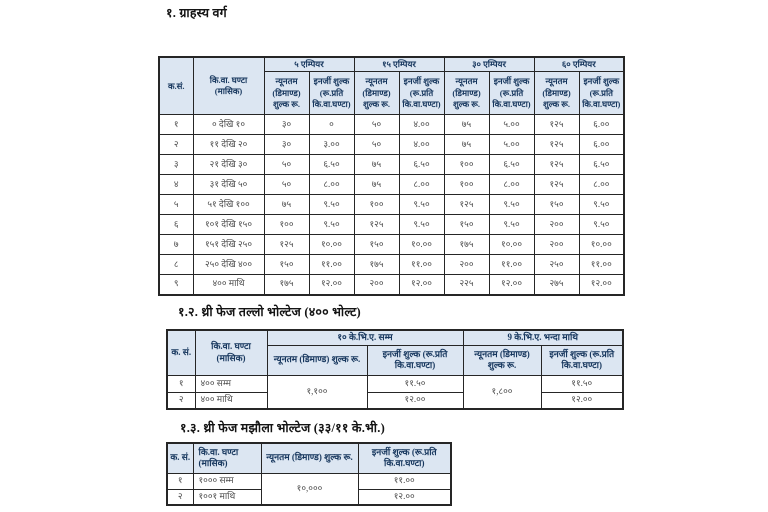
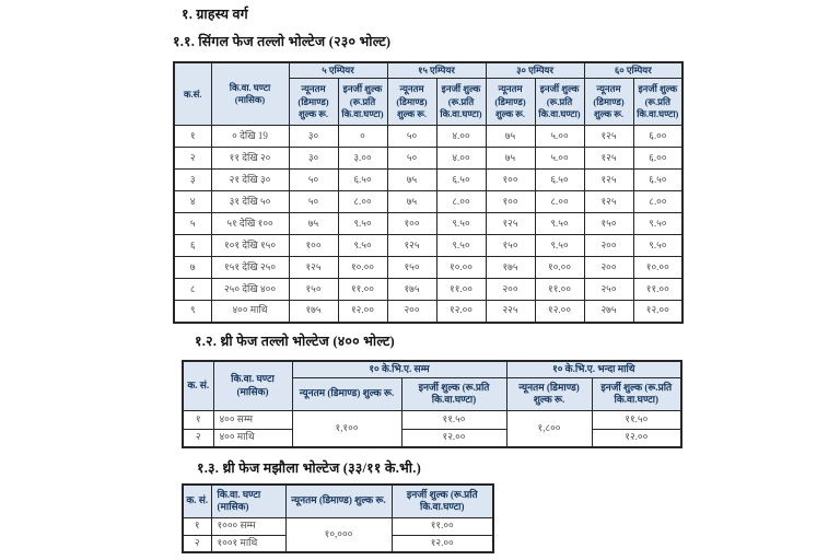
  १. ग्राहस्य वर्ग
+ १.१. सिंगल फेज तल्लो भोल्टेज (२३० भोल्ट)
  क.सं.	कि.वा. घण्टा (मासिक)	५ एम्पियर	१५ एम्पियर	३० एम्पियर	६० एम्पियर
  न्यूनतम (डिमाण्ड) शुल्क रू.	इनर्जी शुल्क (रू.प्रति कि.वा.घण्टा)	न्यूनतम (डिमाण्ड) शुल्क रू.	इनर्जी शुल्क (रू.प्रति कि.वा.घण्टा)	न्यूनतम (डिमाण्ड) शुल्क रू.	इनर्जी शुल्क (रू.प्रति कि.वा.घण्टा)	न्यूनतम (डिमाण्ड) शुल्क रू.	इनर्जी शुल्क (रू.प्रति कि.वा.घण्टा)
- १	० देखि १०	३०	०	५०	४.००	७५	५.००	१२५	६.००
+ १	० देखि 19	३०	०	५०	४.००	७५	५.००	१२५	६.००
  २	११ देखि २०	३०	३.००	५०	४.००	७५	५.००	१२५	६.००
  ३	२१ देखि ३०	५०	६.५०	७५	६.५०	१००	६.५०	१२५	६.५०
  ४	३१ देखि ५०	५०	८.००	७५	८.००	१००	८.००	१२५	८.००
  ५	५१ देखि १००	७५	९.५०	१००	९.५०	१२५	९.५०	१५०	९.५०
  ६	१०१ देखि १५०	१००	९.५०	१२५	९.५०	१५०	९.५०	२००	९.५०
  ७	१५१ देखि २५०	१२५	१०.००	१५०	१०.००	१७५	१०.००	२००	१०.००
  ८	२५० देखि ४००	१५०	११.००	१७५	११.००	२००	११.००	२५०	११.००
  ९	४०० माथि	१७५	१२.००	२००	१२.००	२२५	१२.००	२७५	१२.००
  १.२. थ्री फेज तल्लो भोल्टेज (४०० भोल्ट)
- क. सं.	कि.वा. घण्टा (मासिक)	१० के.भि.ए. सम्म	9 के.भि.ए. भन्दा माथि
+ क. सं.	कि.वा. घण्टा (मासिक)	१० के.भि.ए. सम्म	१० के.भि.ए. भन्दा माथि
  न्यूनतम (डिमाण्ड) शुल्क रू.	इनर्जी शुल्क (रू.प्रति कि.वा.घण्टा)	न्यूनतम (डिमाण्ड) शुल्क रू.	इनर्जी शुल्क (रू.प्रति कि.वा.घण्टा)
  १	४०० सम्म	१,१००	११.५०	१,८००	११.५०
  २	४०० माथि	१२.००	१२.००
  १.३. थ्री फेज मझौला भोल्टेज (३३/११ के.भी.)
  क. सं.	कि.वा. घण्टा (मासिक)	न्यूनतम (डिमाण्ड) शुल्क रू.	इनर्जी शुल्क (रू.प्रति कि.वा.घण्टा)
  १	१००० सम्म	१०,०००	११.००
  २	१००१ माथि	१२.००
